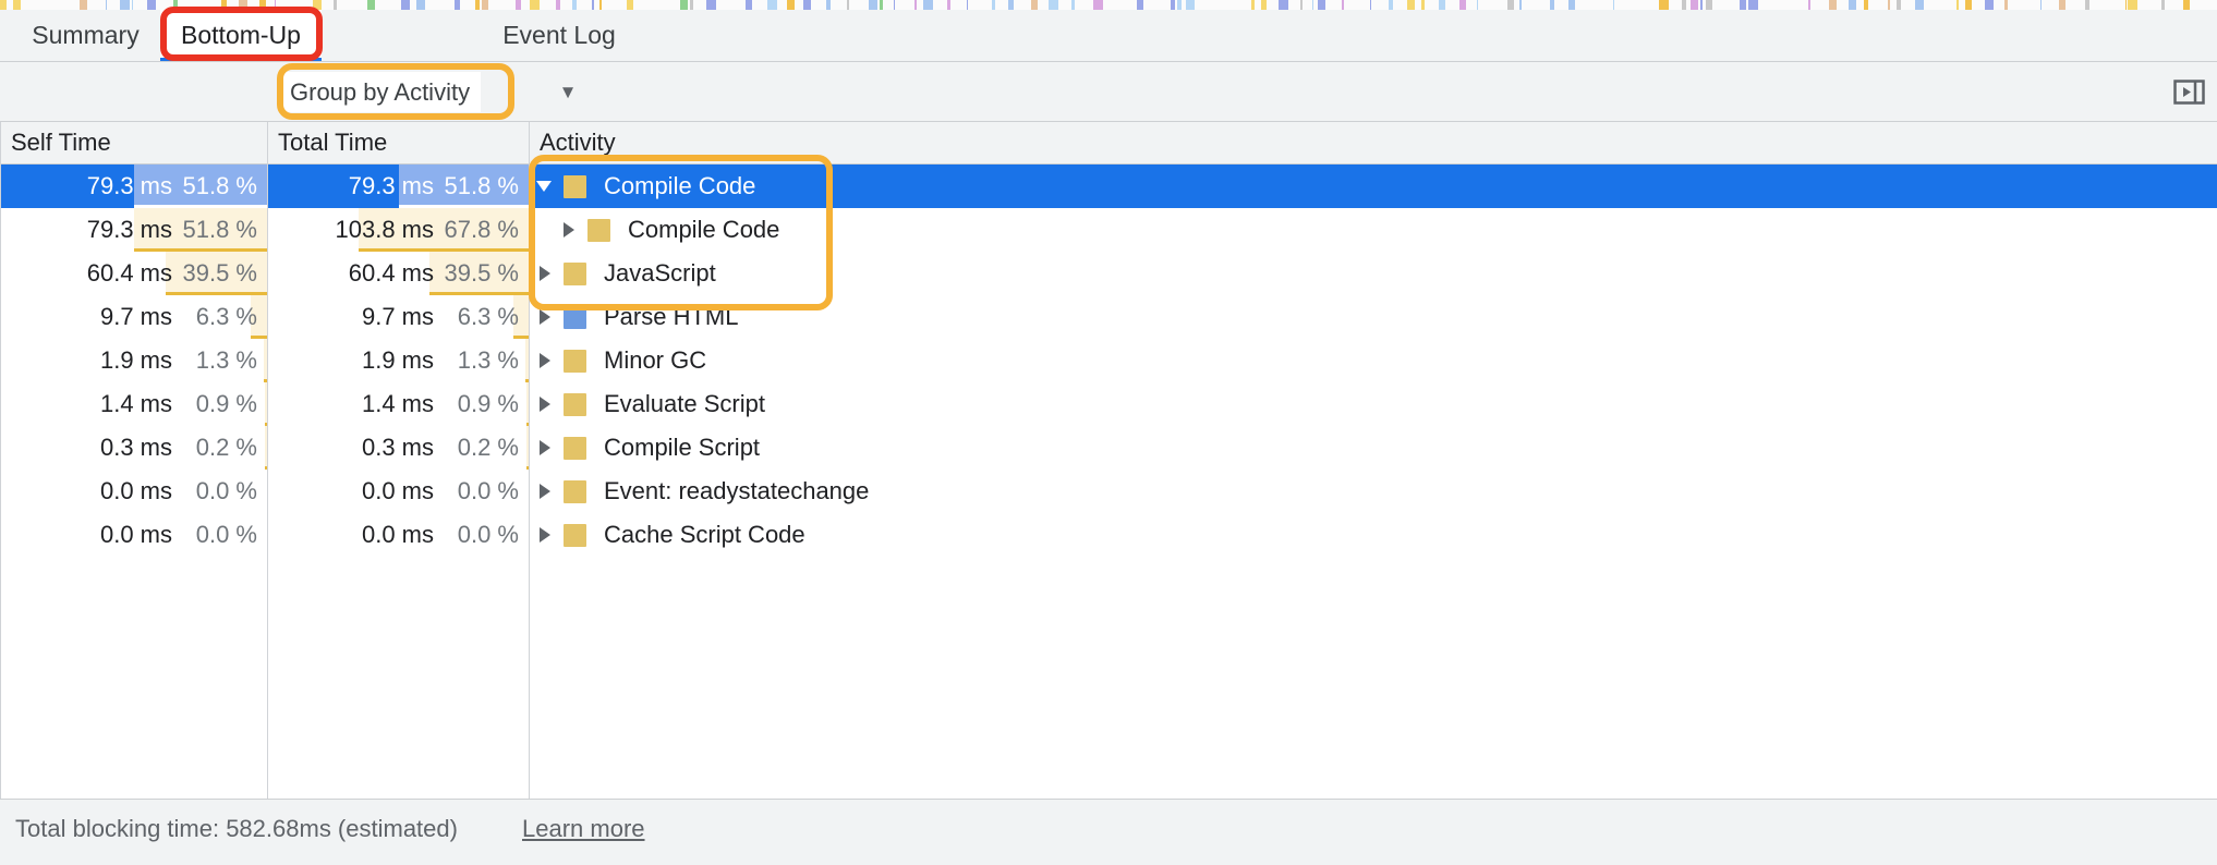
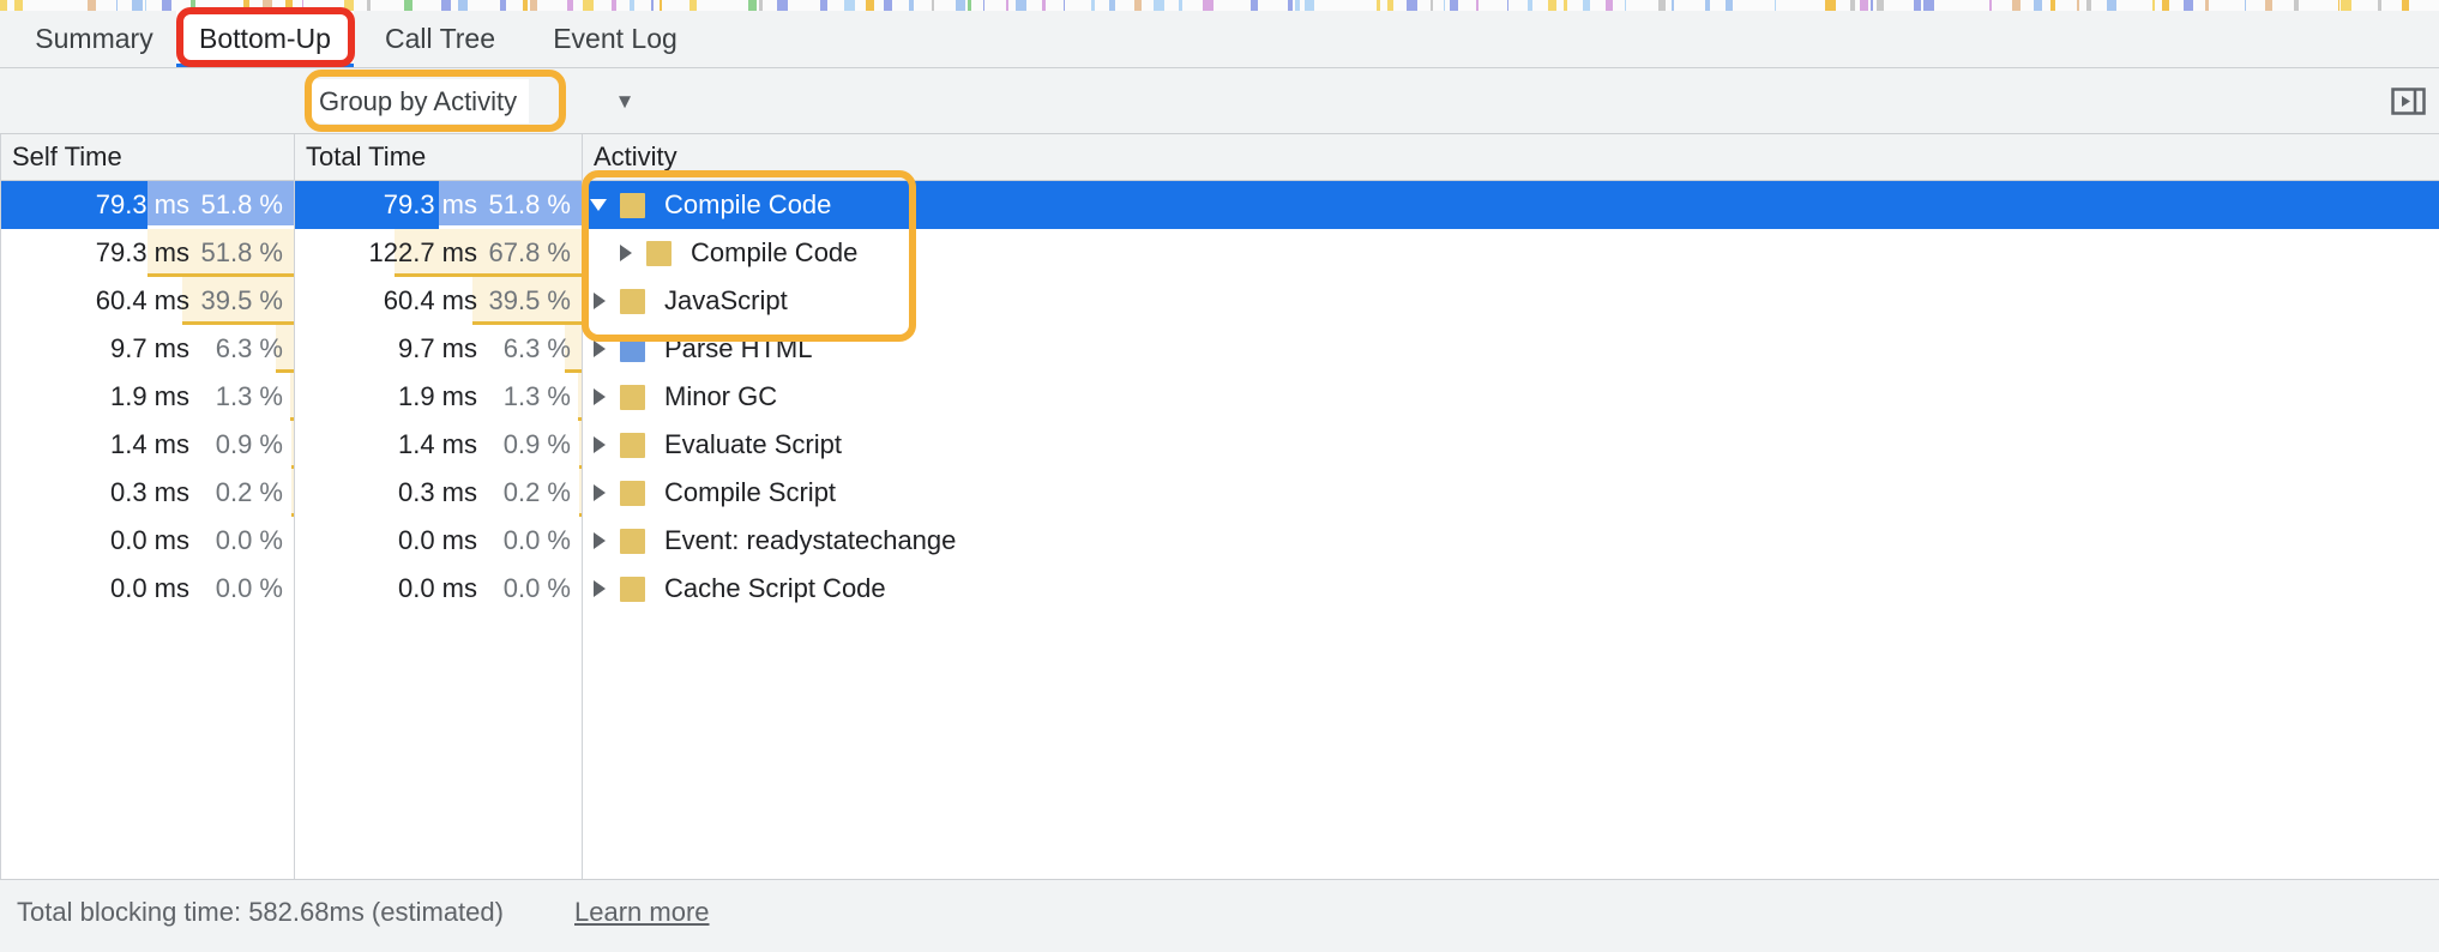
  Summary
  Bottom-Up
+ Call Tree
  Event Log
  Group by Activity
  ▼
  Self Time
  Total Time
  Activity
  79.3 ms 51.8 %
  79.3 ms 51.8 %
  Compile Code
  79.3 ms 51.8 %
- 103.8 ms 67.8 %
+ 122.7 ms 67.8 %
  Compile Code
  60.4 ms 39.5 %
  60.4 ms 39.5 %
  JavaScript
  9.7 ms 6.3 %
  9.7 ms 6.3 %
  Parse HTML
  1.9 ms 1.3 %
  1.9 ms 1.3 %
  Minor GC
  1.4 ms 0.9 %
  1.4 ms 0.9 %
  Evaluate Script
  0.3 ms 0.2 %
  0.3 ms 0.2 %
  Compile Script
  0.0 ms 0.0 %
  0.0 ms 0.0 %
  Event: readystatechange
  0.0 ms 0.0 %
  0.0 ms 0.0 %
  Cache Script Code
  Total blocking time: 582.68ms (estimated)
  Learn more
